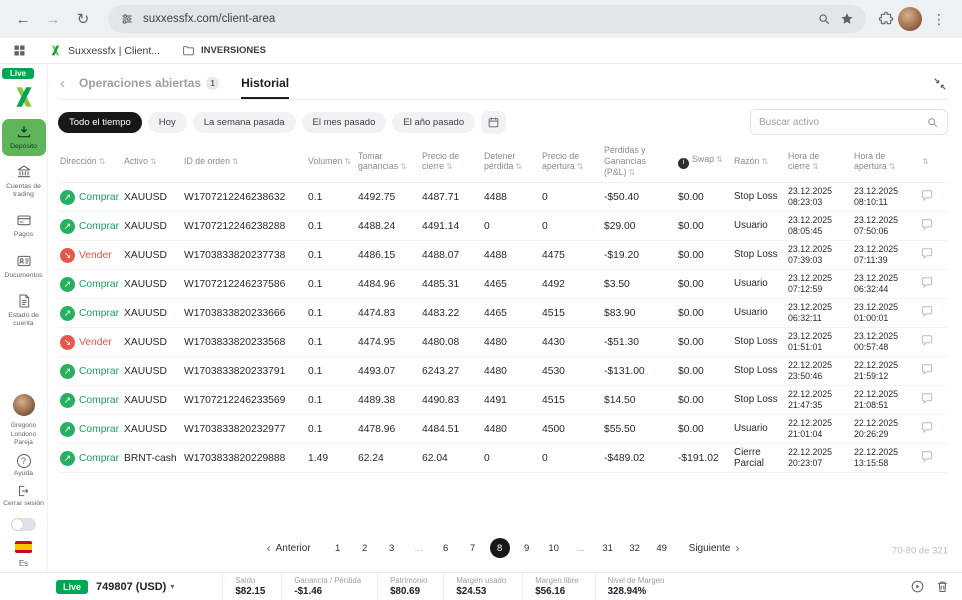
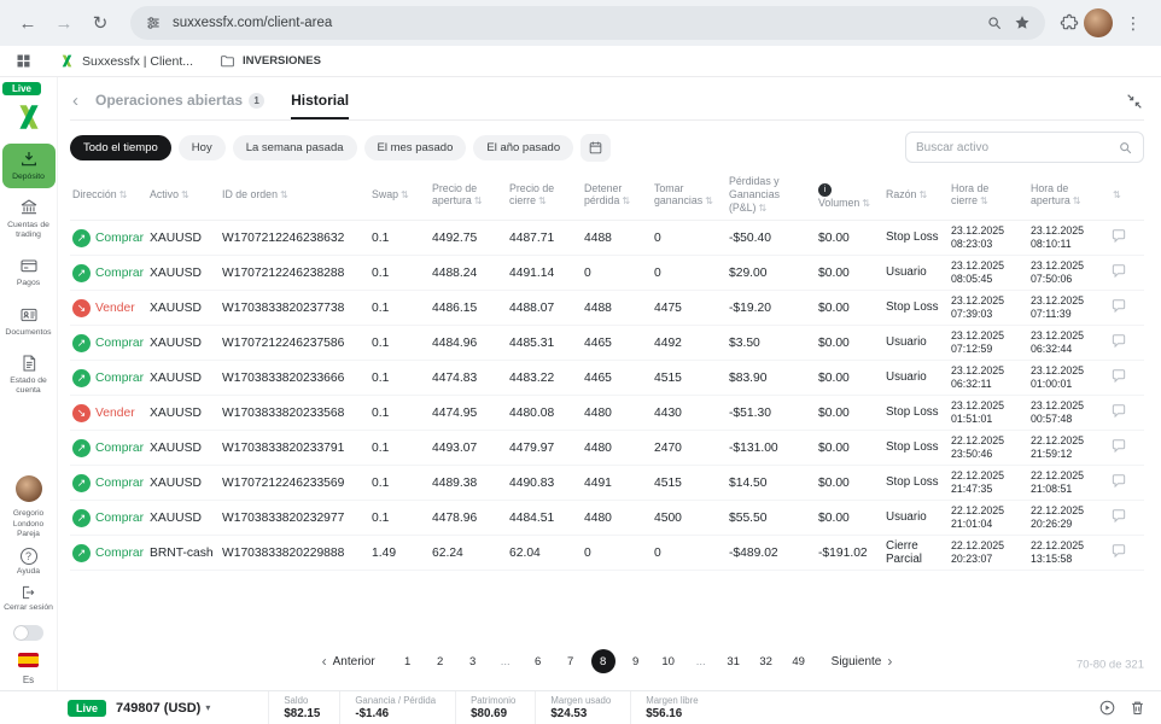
  ←
  →
  ↻
  suxxessfx.com/client-area
  ⋮
  Suxxessfx | Client...
  INVERSIONES
  Live
  ?
  Es
  ‹
  Operaciones abiertas
  1
  Historial
  Todo el tiempo
  Hoy
  La semana pasada
  El mes pasado
  El año pasado
  Buscar activo
  Dirección ⇅
  Activo ⇅
  ID de orden ⇅
- Volumen ⇅
+ Swap ⇅
- Tomar ganancias ⇅
+ Precio de apertura ⇅
  Precio de cierre ⇅
  Detener pérdida ⇅
- Precio de apertura ⇅
+ Tomar ganancias ⇅
  Pérdidas y Ganancias (P&L) ⇅
- Swap ⇅
+ Volumen ⇅
  Razón ⇅
  Hora de cierre ⇅
  Hora de apertura ⇅
  ⇅
  ↗
  Comprar
  XAUUSD
  W1707212246238632
  0.1
  4492.75
  4487.71
  4488
  0
  -$50.40
  $0.00
  Stop Loss
  23.12.2025
  08:23:03
  23.12.2025
  08:10:11
  ↗
  Comprar
  XAUUSD
  W1707212246238288
  0.1
  4488.24
  4491.14
  0
  0
  $29.00
  $0.00
  Usuario
  23.12.2025
  08:05:45
  23.12.2025
  07:50:06
  ↘
  Vender
  XAUUSD
  W1703833820237738
  0.1
  4486.15
  4488.07
  4488
  4475
  -$19.20
  $0.00
  Stop Loss
  23.12.2025
  07:39:03
  23.12.2025
  07:11:39
  ↗
  Comprar
  XAUUSD
  W1707212246237586
  0.1
  4484.96
  4485.31
  4465
  4492
  $3.50
  $0.00
  Usuario
  23.12.2025
  07:12:59
  23.12.2025
  06:32:44
  ↗
  Comprar
  XAUUSD
  W1703833820233666
  0.1
  4474.83
  4483.22
  4465
  4515
  $83.90
  $0.00
  Usuario
  23.12.2025
  06:32:11
  23.12.2025
  01:00:01
  ↘
  Vender
  XAUUSD
  W1703833820233568
  0.1
  4474.95
  4480.08
  4480
  4430
  -$51.30
  $0.00
  Stop Loss
  23.12.2025
  01:51:01
  23.12.2025
  00:57:48
  ↗
  Comprar
  XAUUSD
  W1703833820233791
  0.1
  4493.07
- 6243.27
+ 4479.97
  4480
- 4530
+ 2470
  -$131.00
  $0.00
  Stop Loss
  22.12.2025
  23:50:46
  22.12.2025
  21:59:12
  ↗
  Comprar
  XAUUSD
  W1707212246233569
  0.1
  4489.38
  4490.83
  4491
  4515
  $14.50
  $0.00
  Stop Loss
  22.12.2025
  21:47:35
  22.12.2025
  21:08:51
  ↗
  Comprar
  XAUUSD
  W1703833820232977
  0.1
  4478.96
  4484.51
  4480
  4500
  $55.50
  $0.00
  Usuario
  22.12.2025
  21:01:04
  22.12.2025
  20:26:29
  ↗
  Comprar
  BRNT-cash
  W1703833820229888
  1.49
  62.24
  62.04
  0
  0
  -$489.02
  -$191.02
  Cierre Parcial
  22.12.2025
  20:23:07
  22.12.2025
  13:15:58
  ‹
  Anterior
  1
  2
  3
  ...
  6
  7
  8
  9
  10
  ...
  31
  32
  49
  Siguiente
  ›
  70-80 de 321
  Live
  749807 (USD)
  ▾
  Saldo
  $82.15
  Ganancia / Pérdida
  -$1.46
  Patrimonio
  $80.69
  Margen usado
  $24.53
  Margen libre
  $56.16
- Nivel de Margen
- 328.94%
